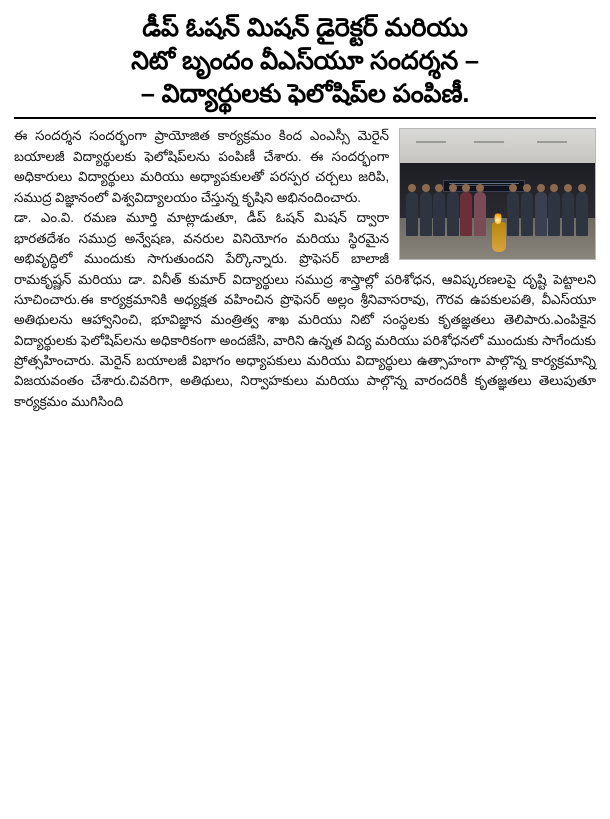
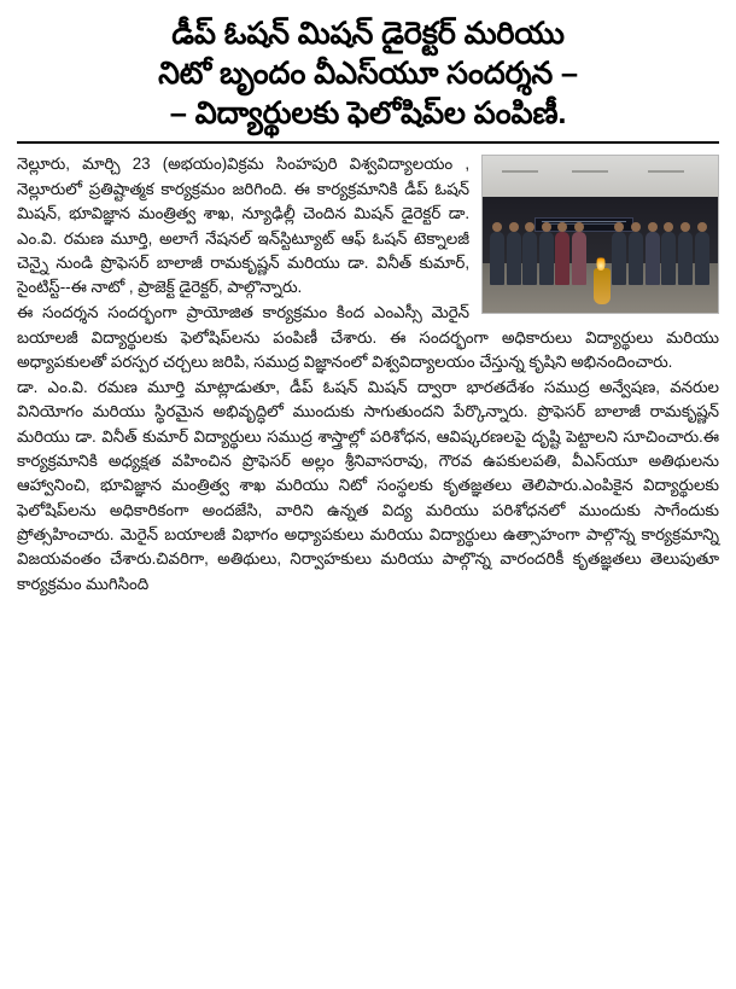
  డీప్ ఓషన్ మిషన్ డైరెక్టర్ మరియు
  నిటో బృందం వీఎస్‌యూ సందర్శన –
  – విద్యార్థులకు ఫెలోషిప్‌ల పంపిణీ.
+ నెల్లూరు, మార్చి 23 (అభయం)విక్రమ సింహపురి విశ్వవిద్యాలయం , నెల్లూరులో ప్రతిష్టాత్మక కార్యక్రమం జరిగింది. ఈ కార్యక్రమానికి డీప్ ఓషన్ మిషన్, భూవిజ్ఞాన మంత్రిత్వ శాఖ, న్యూఢిల్లీ చెందిన మిషన్ డైరెక్టర్ డా. ఎం.వి. రమణ మూర్తి, అలాగే నేషనల్ ఇన్‌స్టిట్యూట్ ఆఫ్ ఓషన్ టెక్నాలజీ చెన్నై నుండి ప్రొఫెసర్ బాలాజీ రామకృష్ణన్ మరియు డా. వినీత్ కుమార్, సైంటిస్ట్--ఈ నాటో , ప్రాజెక్ట్ డైరెక్టర్, పాల్గొన్నారు.
  ఈ సందర్శన సందర్భంగా ప్రాయోజిత కార్యక్రమం కింద ఎంఎస్సీ మెరైన్ బయాలజీ విద్యార్థులకు ఫెలోషిప్‌లను పంపిణీ చేశారు. ఈ సందర్భంగా అధికారులు విద్యార్థులు మరియు అధ్యాపకులతో పరస్పర చర్చలు జరిపి, సముద్ర విజ్ఞానంలో విశ్వవిద్యాలయం చేస్తున్న కృషిని అభినందించారు.
  డా. ఎం.వి. రమణ మూర్తి మాట్లాడుతూ, డీప్ ఓషన్ మిషన్ ద్వారా భారతదేశం సముద్ర అన్వేషణ, వనరుల వినియోగం మరియు స్థిరమైన అభివృద్ధిలో ముందుకు సాగుతుందని పేర్కొన్నారు. ప్రొఫెసర్ బాలాజీ రామకృష్ణన్ మరియు డా. వినీత్ కుమార్ విద్యార్థులు సముద్ర శాస్త్రాల్లో పరిశోధన, ఆవిష్కరణలపై దృష్టి పెట్టాలని సూచించారు.ఈ కార్యక్రమానికి అధ్యక్షత వహించిన ప్రొఫెసర్ అల్లం శ్రీనివాసరావు, గౌరవ ఉపకులపతి, వీఎస్‌యూ అతిథులను ఆహ్వానించి, భూవిజ్ఞాన మంత్రిత్వ శాఖ మరియు నిటో సంస్థలకు కృతజ్ఞతలు తెలిపారు.ఎంపికైన విద్యార్థులకు ఫెలోషిప్‌లను అధికారికంగా అందజేసి, వారిని ఉన్నత విద్య మరియు పరిశోధనలో ముందుకు సాగేందుకు ప్రోత్సహించారు. మెరైన్ బయాలజీ విభాగం అధ్యాపకులు మరియు విద్యార్థులు ఉత్సాహంగా పాల్గొన్న కార్యక్రమాన్ని విజయవంతం చేశారు.చివరిగా, అతిథులు, నిర్వాహకులు మరియు పాల్గొన్న వారందరికీ కృతజ్ఞతలు తెలుపుతూ కార్యక్రమం ముగిసింది
